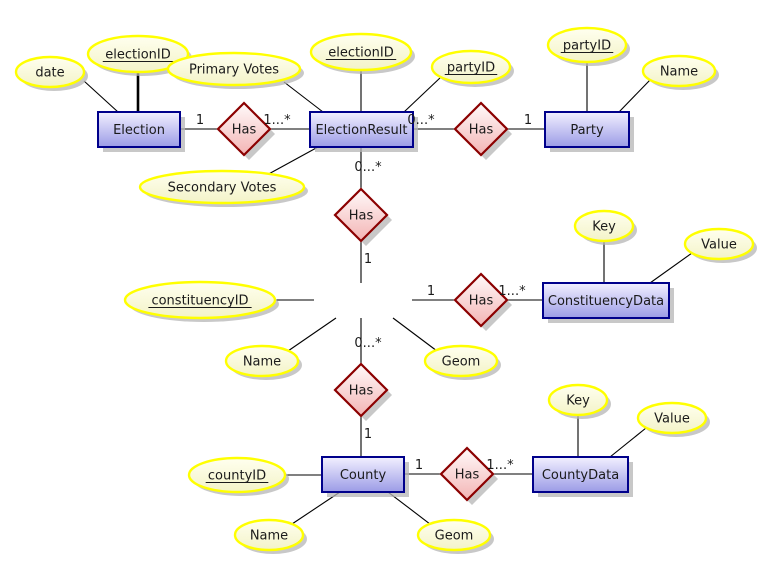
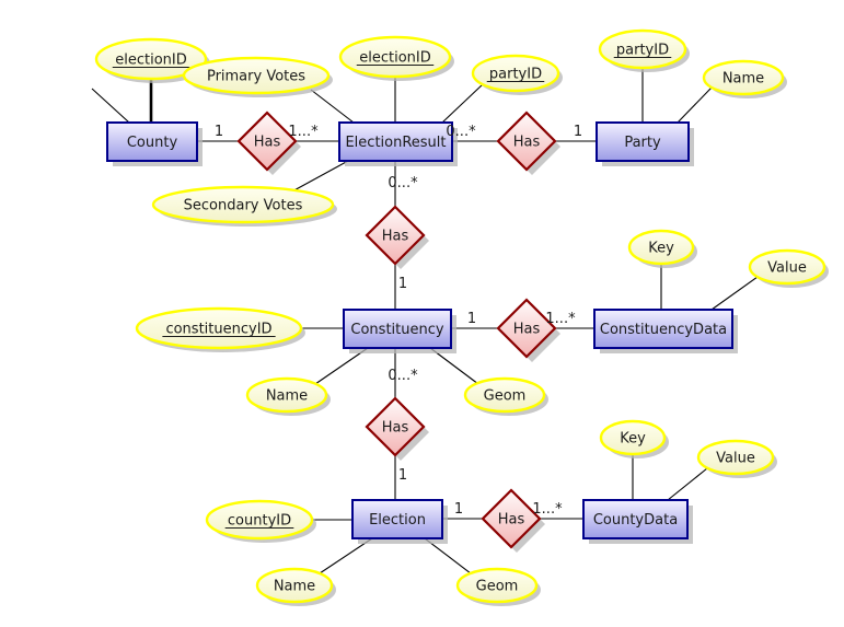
- Election
+ County
  ElectionResult
  Party
+ Constituency
  ConstituencyData
- County
+ Election
  CountyData
  Has
  Has
  Has
  Has
  Has
  Has
- date
  electionID
  Primary Votes
  Secondary Votes
  electionID
  partyID
  partyID
  Name
  constituencyID
  Name
  Geom
  Key
  Value
  countyID
  Name
  Geom
  Key
  Value
  1
  1...*
  0...*
  1
  0...*
  1
  1
  1...*
  0...*
  1
  1
  1...*
